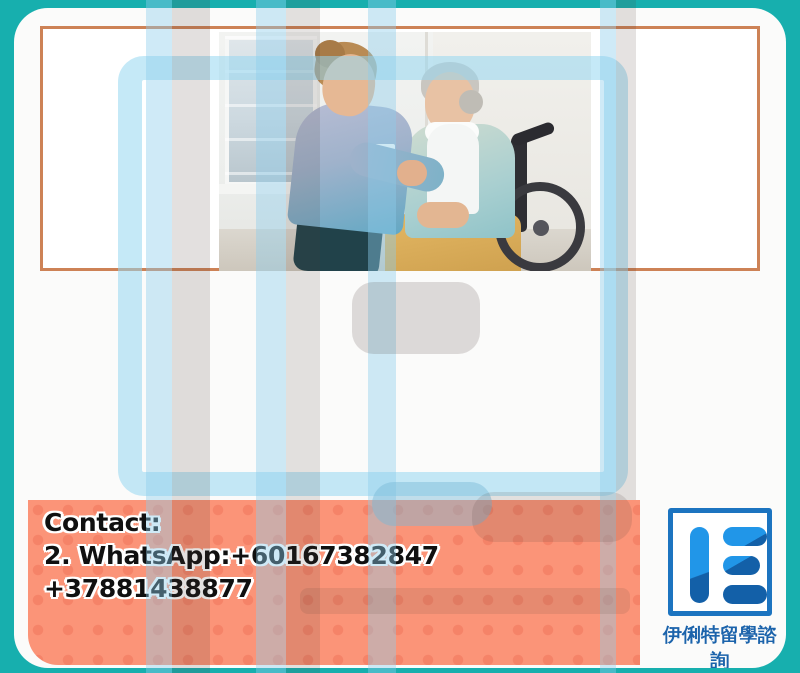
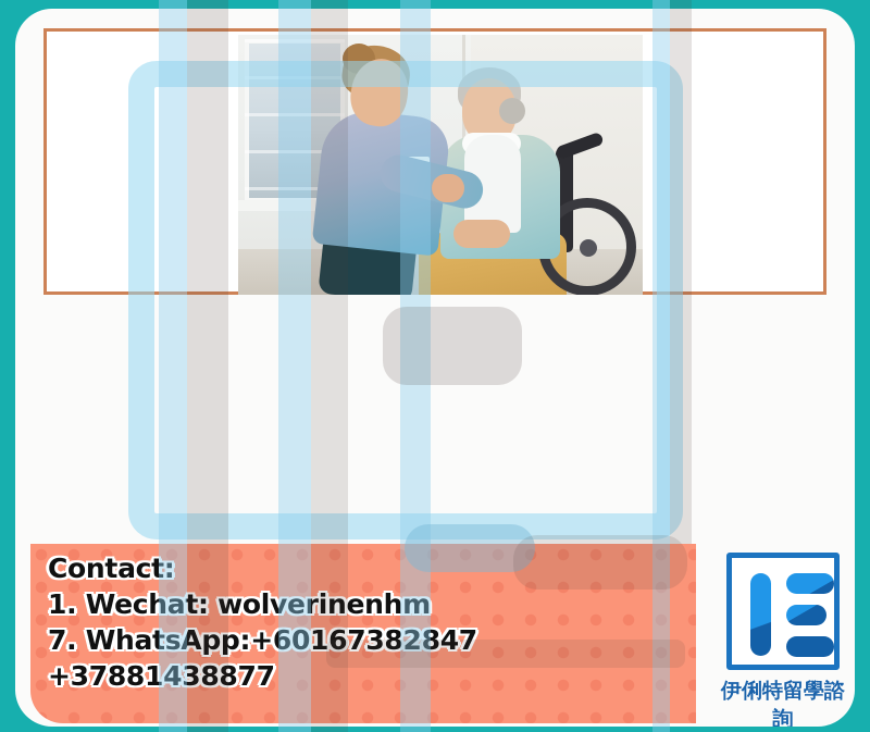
  Contact:
+ 1. Wechat: wolverinenhm
- 2. WhatsApp:+60167382847
+ 7. WhatsApp:+60167382847
  +37881438877
  伊俐特留學諮詢
